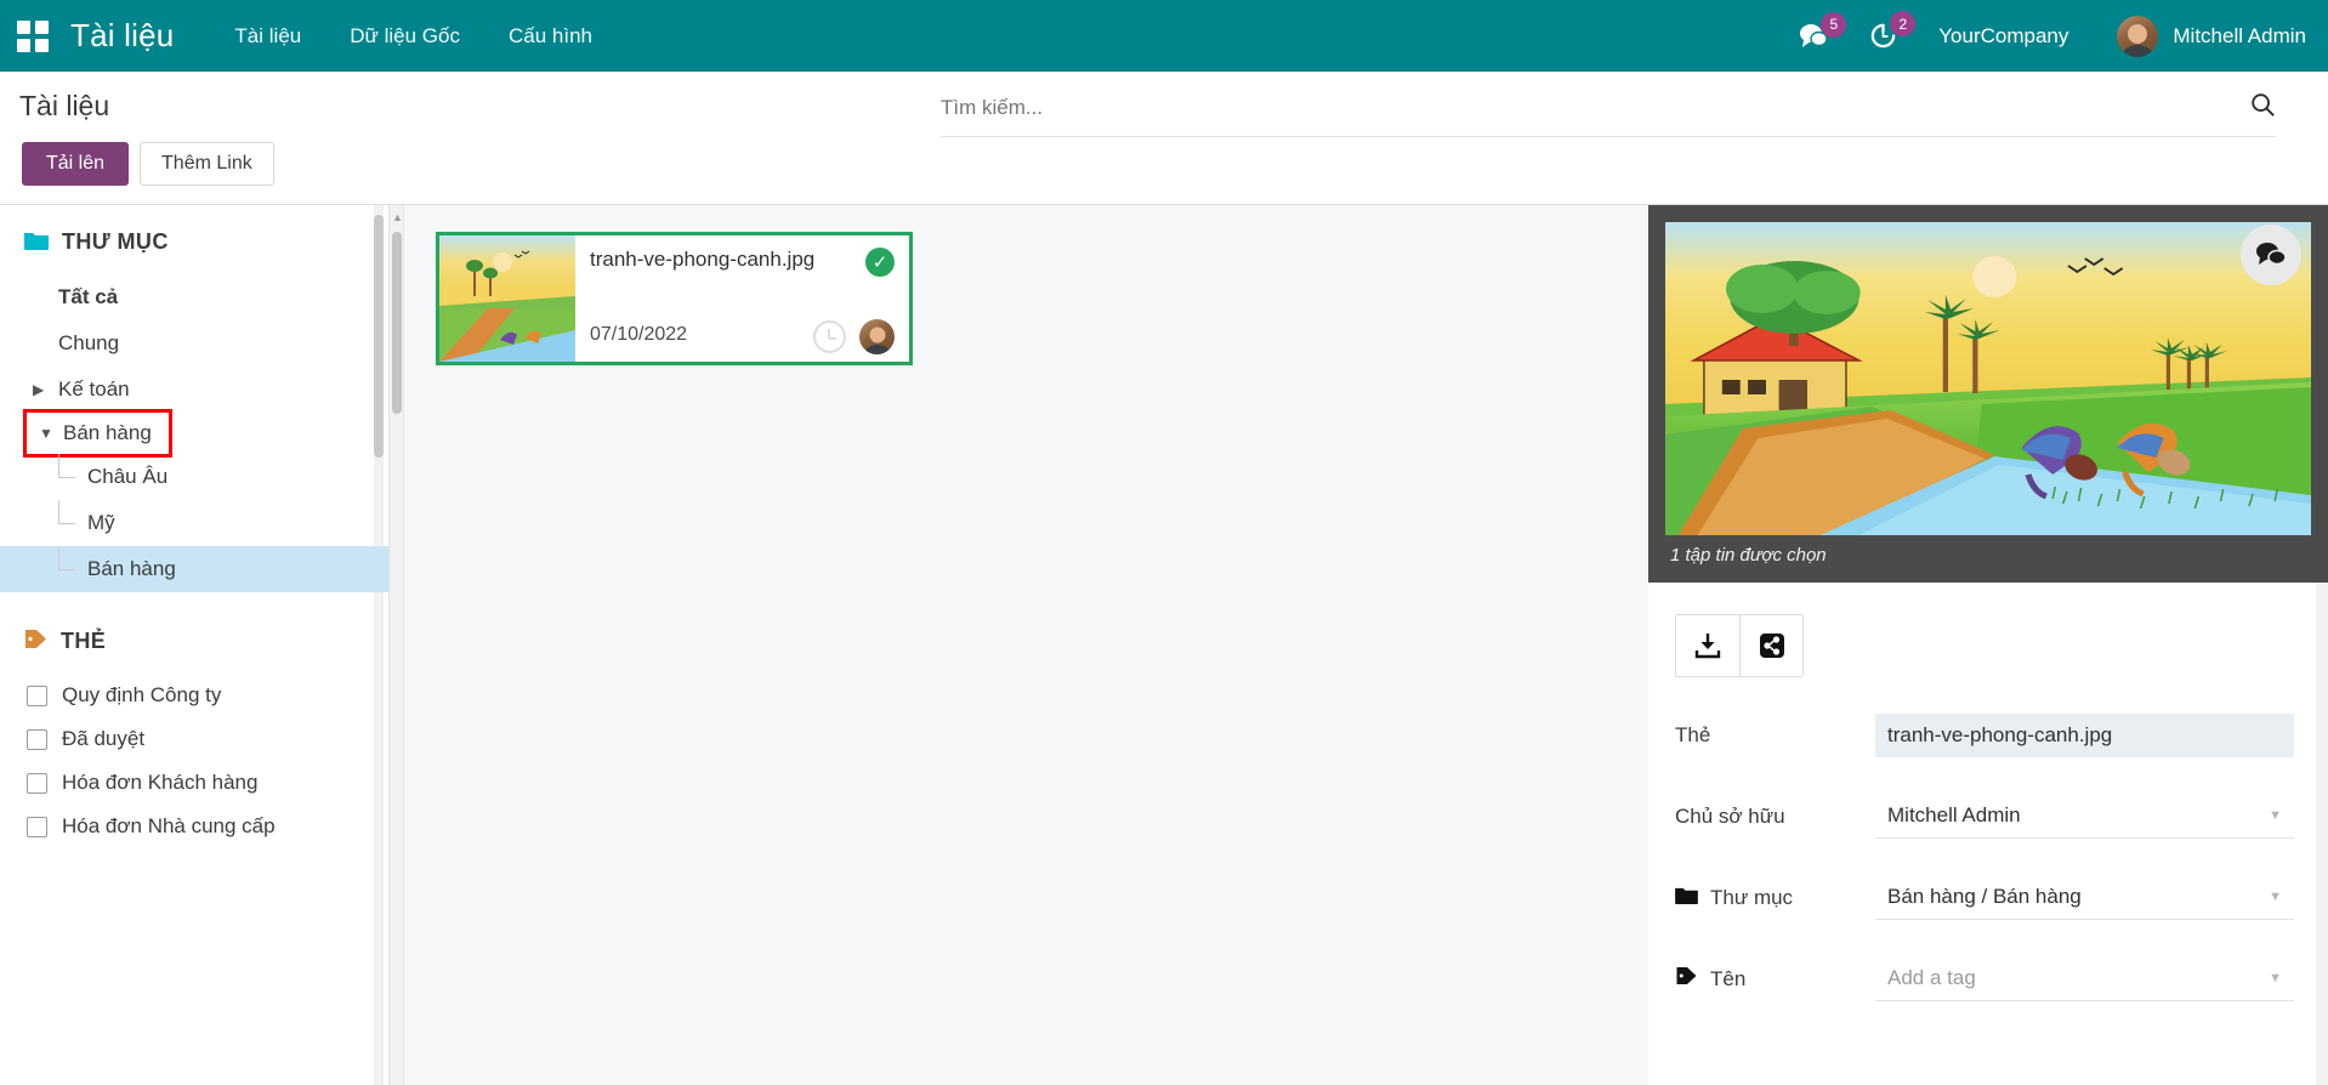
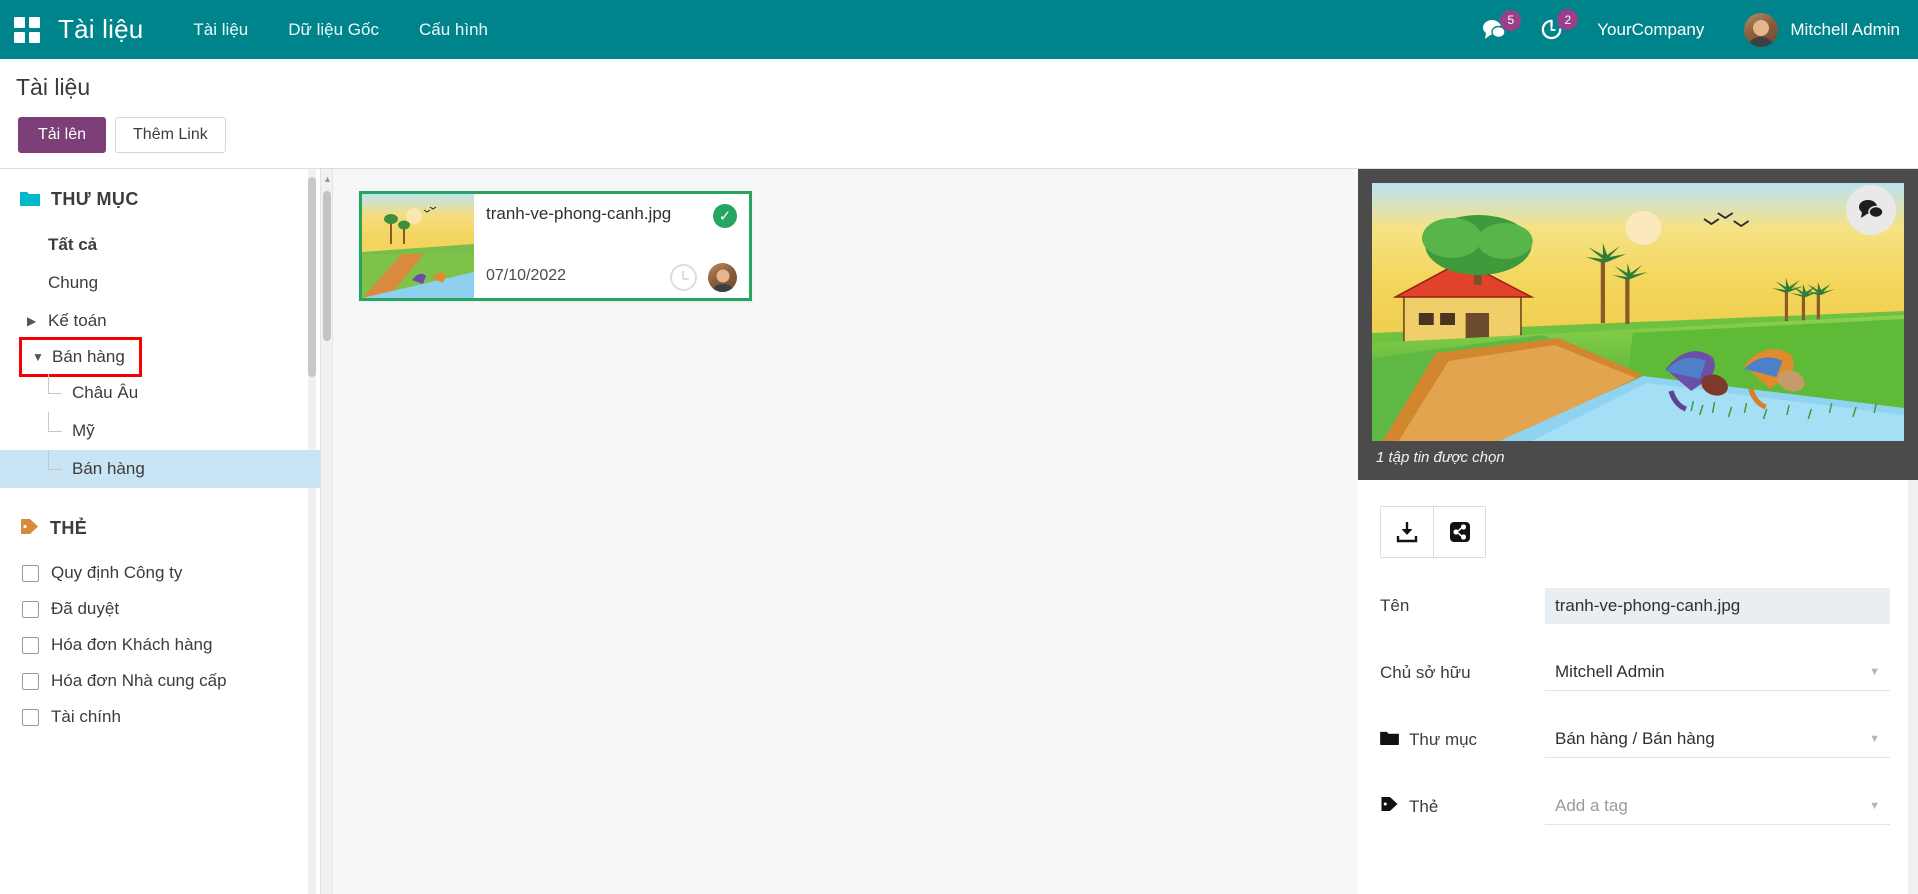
  Tài liệu
  Tài liệu
  Dữ liệu Gốc
  Cấu hình
  5
  2
  YourCompany
  Mitchell Admin
  Tài liệu
  Tải lên
  Thêm Link
- Tìm kiếm...
  THƯ MỤC
  Tất cả
  Chung
  ▶
  Kế toán
  ▼
  Bán hàng
  Châu Âu
  Mỹ
  Bán hàng
  THẺ
  Quy định Công ty
  Đã duyệt
  Hóa đơn Khách hàng
  Hóa đơn Nhà cung cấp
+ Tài chính
  ▲
  tranh-ve-phong-canh.jpg
  ✓
  07/10/2022
  1 tập tin được chọn
- Thẻ
+ Tên
  tranh-ve-phong-canh.jpg
  Chủ sở hữu
  Mitchell Admin
  ▼
  Thư mục
  Bán hàng / Bán hàng
  ▼
- Tên
+ Thẻ
  Add a tag
  ▼
